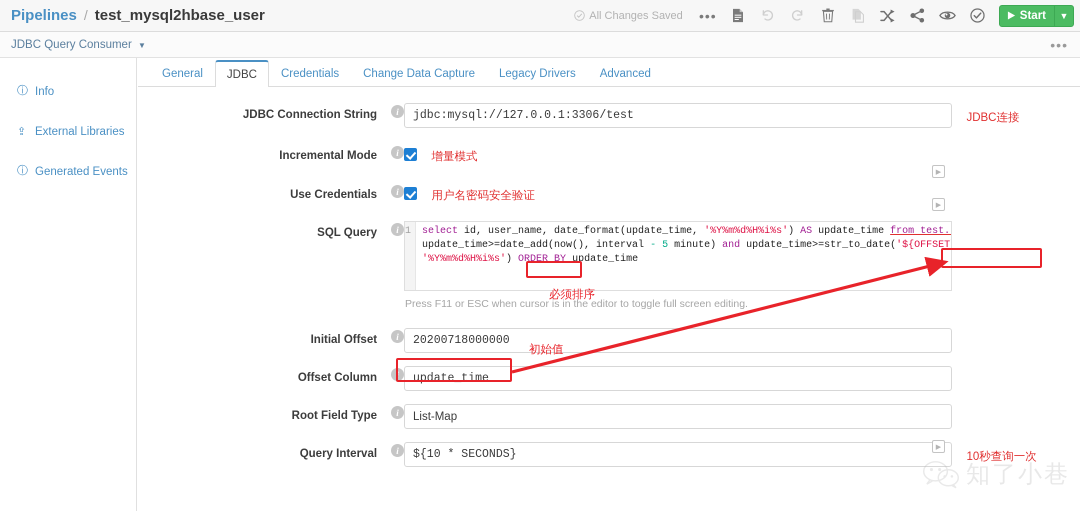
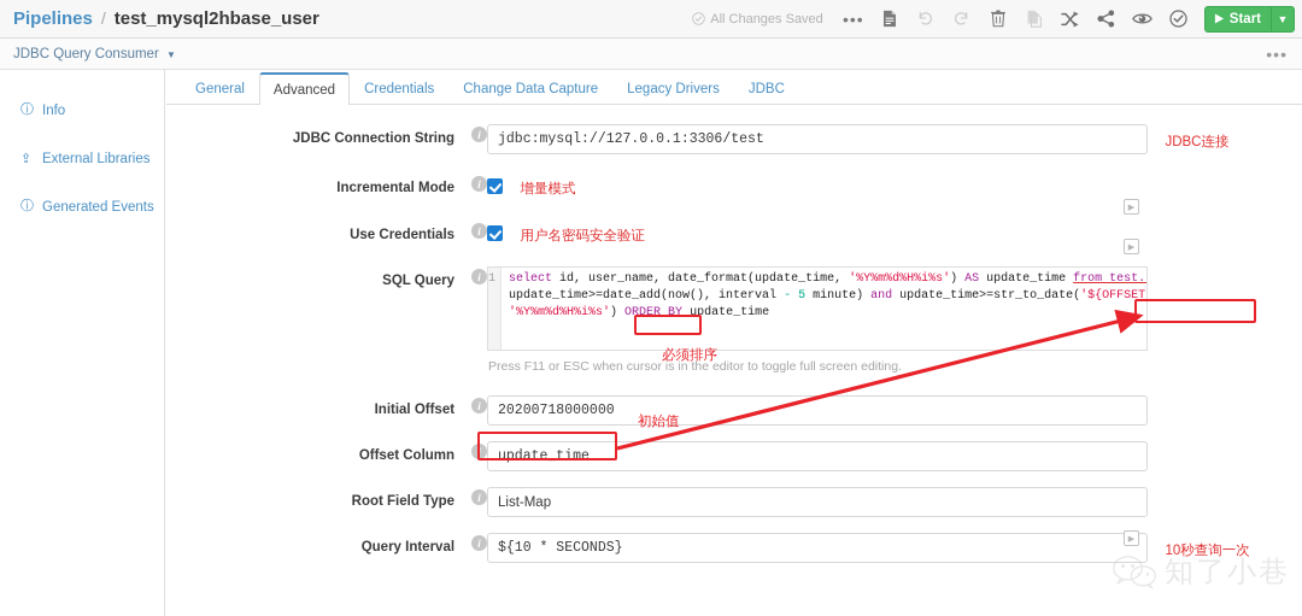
  Pipelines
  /
  test_mysql2hbase_user
  All Changes Saved
  •••
  Start
  ▼
  JDBC Query Consumer ▼
  •••
  ⓘ
  Info
  ⇪
  External Libraries
  ⓘ
  Generated Events
  General
- JDBC
+ Advanced
  Credentials
  Change Data Capture
  Legacy Drivers
- Advanced
+ JDBC
  JDBC Connection String
  i
  jdbc:mysql://127.0.0.1:3306/test JDBC连接
  Incremental Mode
  i
  增量模式
  Use Credentials
  i
  用户名密码安全验证
  SQL Query
  i
  1
  select id, user_name, date_format(update_time, '%Y%m%d%H%i%s') AS update_time from test.
  update_time>=date_add(now(), interval - 5 minute) and update_time>=str_to_date('${OFFSET
  '%Y%m%d%H%i%s') ORDER BY update_time
  Press F11 or ESC when cursor is in the editor to toggle full screen editing.
  Initial Offset
  i
  20200718000000
  Offset Column
  i
  update_time
  Root Field Type
  i
  List-Map
  Query Interval
  i
  ${10 * SECONDS} 10秒查询一次
  必须排序
  初始值
  知了小巷
